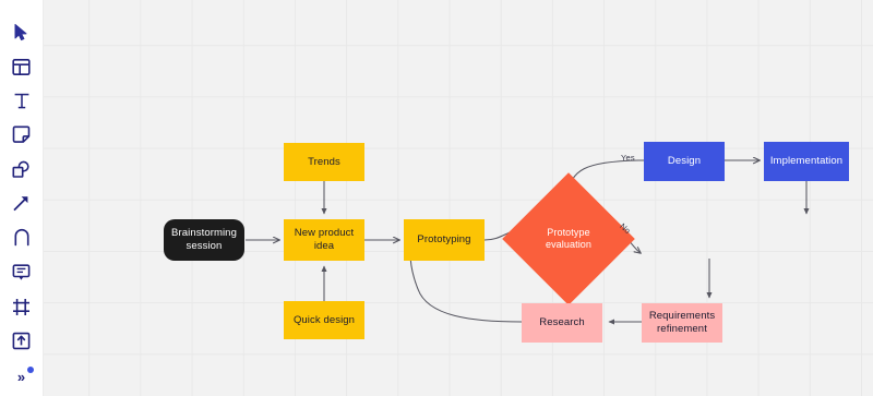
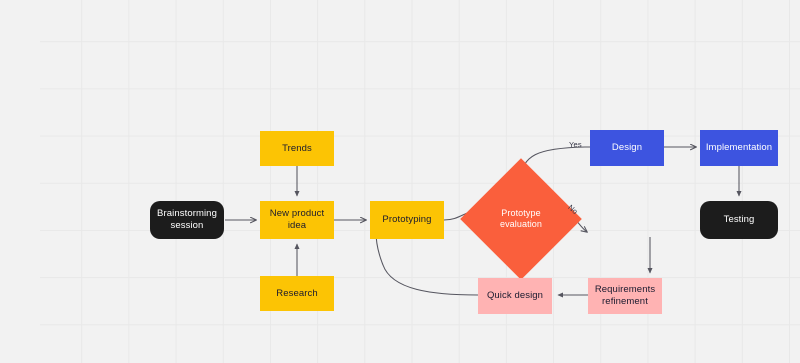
- »
  Brainstorming
  session
  Trends
  New product idea
- Quick design
+ Research
  Prototyping
  Prototype
  evaluation
  Design
  Implementation
+ Testing
  Requirements
  refinement
- Research
+ Quick design
  Yes
